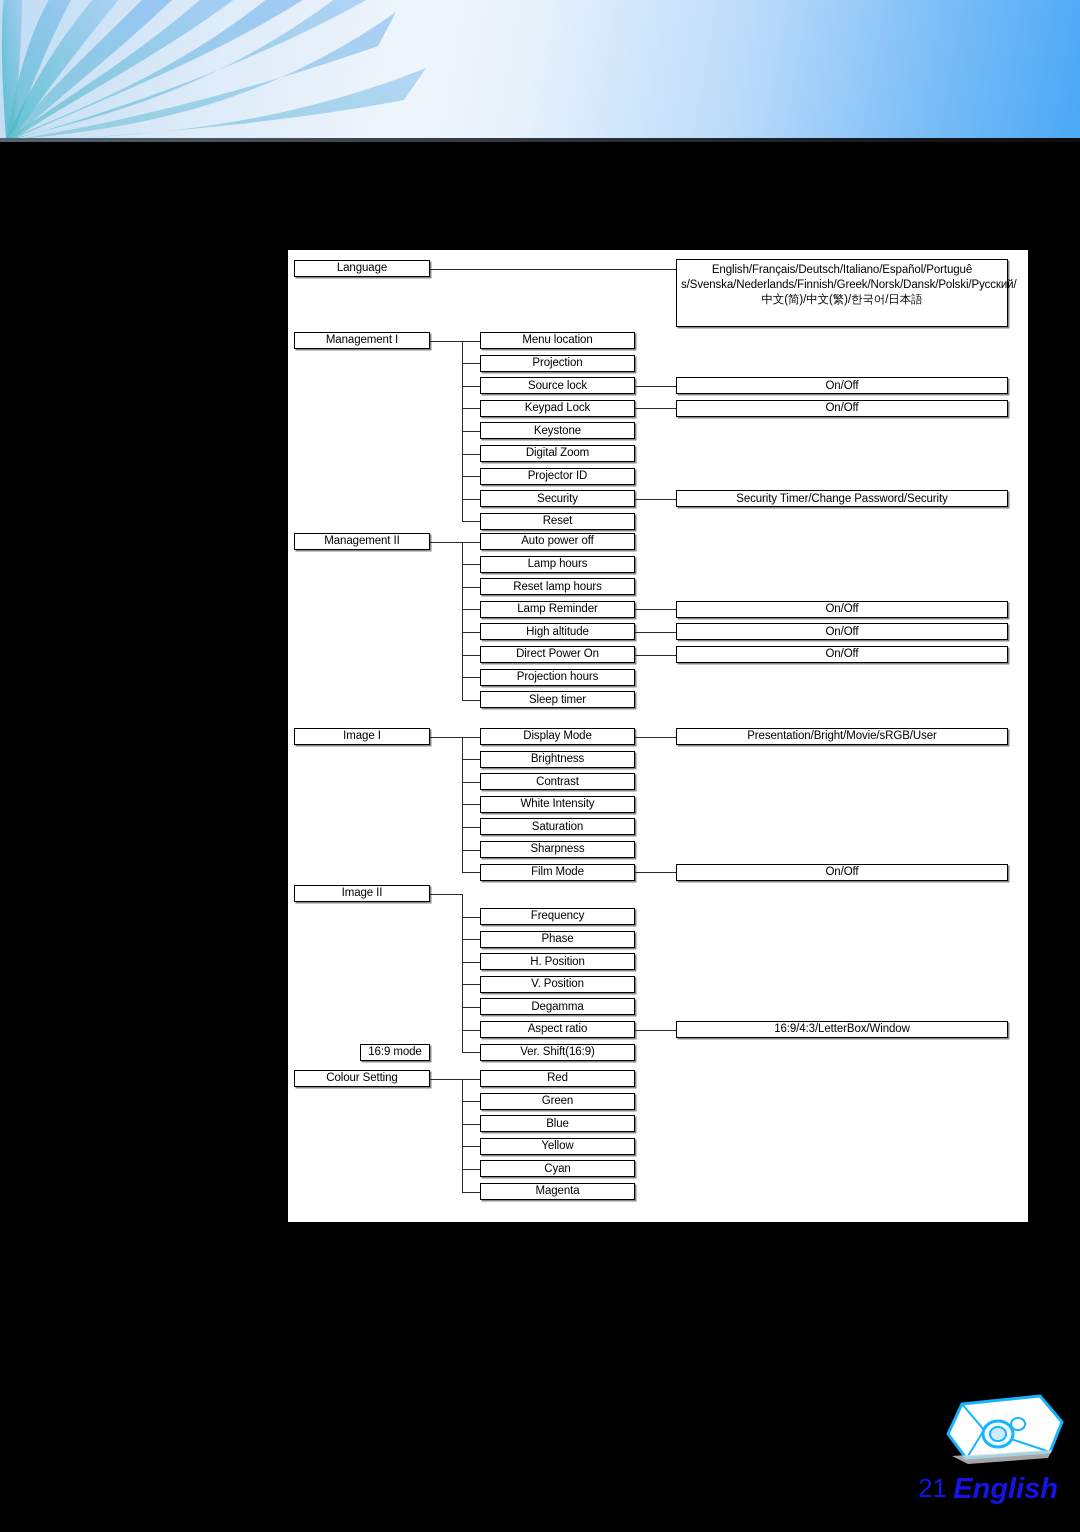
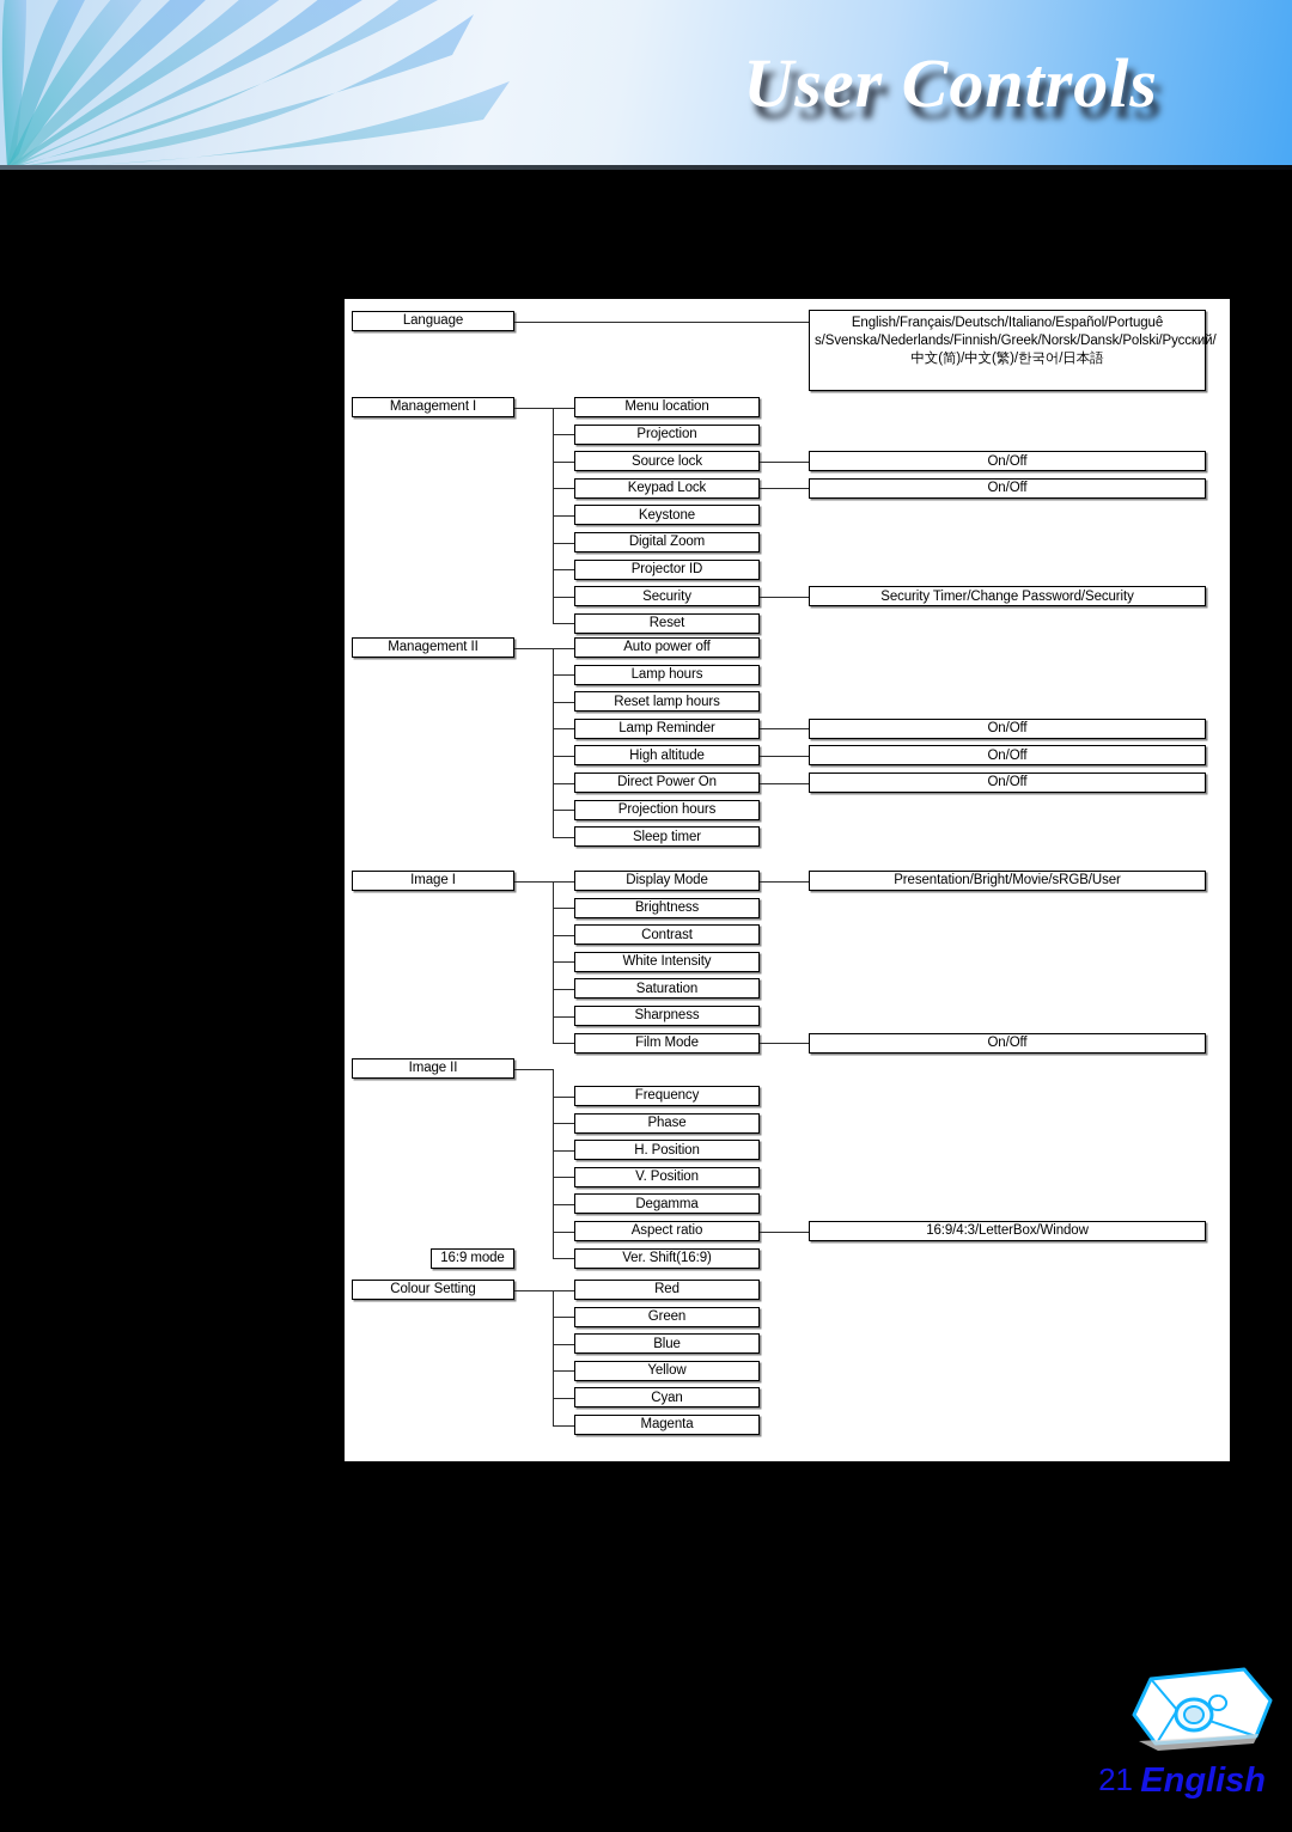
+ User Controls
  Language
  English/Français/Deutsch/Italiano/Español/Portuguê s/Svenska/Nederlands/Finnish/Greek/Norsk/Dansk/Polski/Pусский/中文(简)/中文(繁)/한국어/日本語
  Management I
  Menu location
  Projection
  Source lock
  On/Off
  Keypad Lock
  On/Off
  Keystone
  Digital Zoom
  Projector ID
  Security
  Security Timer/Change Password/Security
  Reset
  Management II
  Auto power off
  Lamp hours
  Reset lamp hours
  Lamp Reminder
  On/Off
  High altitude
  On/Off
  Direct Power On
  On/Off
  Projection hours
  Sleep timer
  Image I
  Display Mode
  Presentation/Bright/Movie/sRGB/User
  Brightness
  Contrast
  White Intensity
  Saturation
  Sharpness
  Film Mode
  On/Off
  Image II
  Frequency
  Phase
  H. Position
  V. Position
  Degamma
  Aspect ratio
  16:9/4:3/LetterBox/Window
  Ver. Shift(16:9)
  16:9 mode
  Colour Setting
  Red
  Green
  Blue
  Yellow
  Cyan
  Magenta
  21
  English
